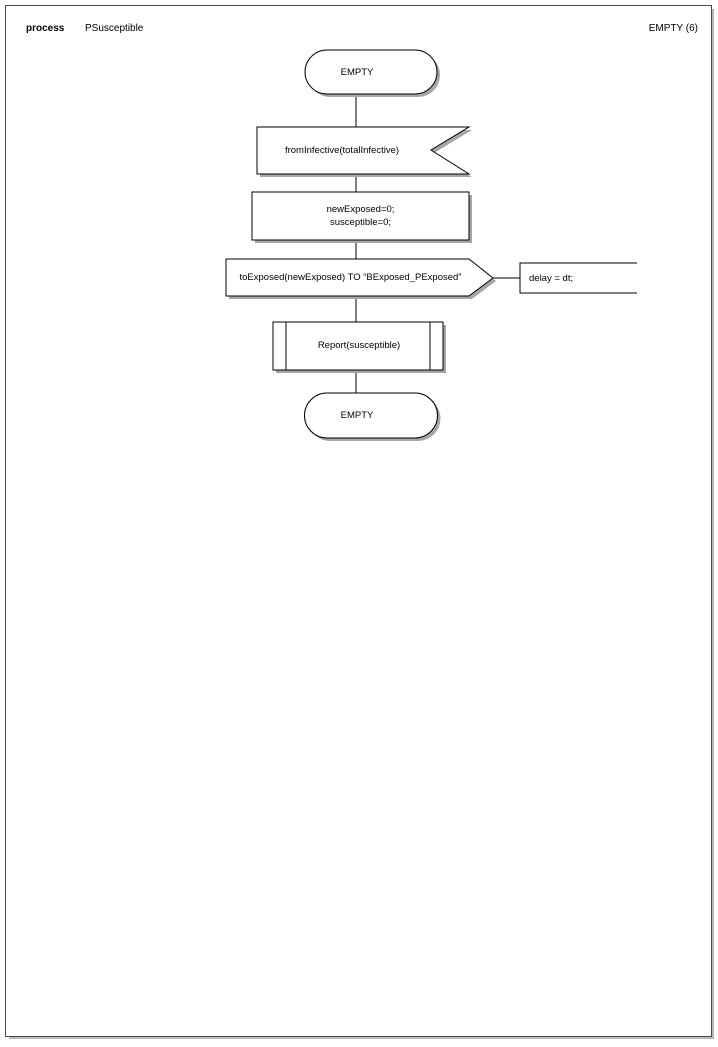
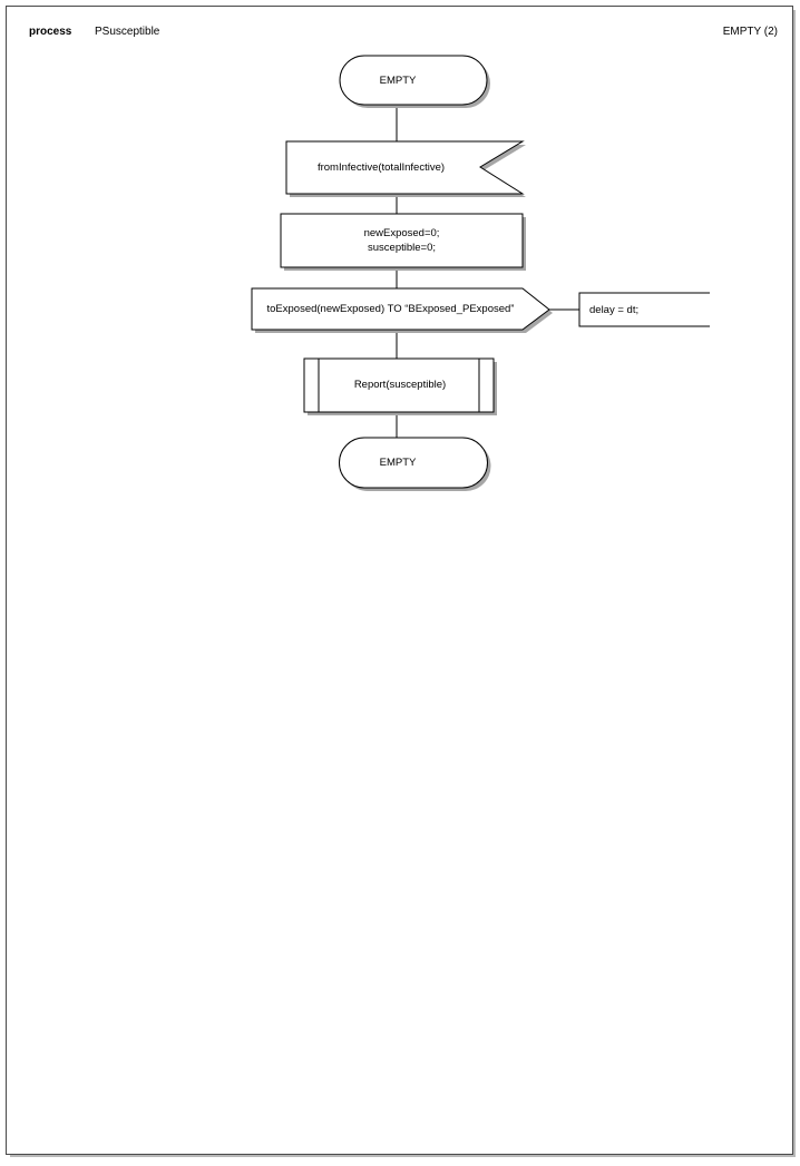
  process
  PSusceptible
- EMPTY (6)
+ EMPTY (2)
  EMPTY
  fromInfective(totalInfective)
  newExposed=0;
  susceptible=0;
  toExposed(newExposed) TO “BExposed_PExposed”
  delay = dt;
  Report(susceptible)
  EMPTY
